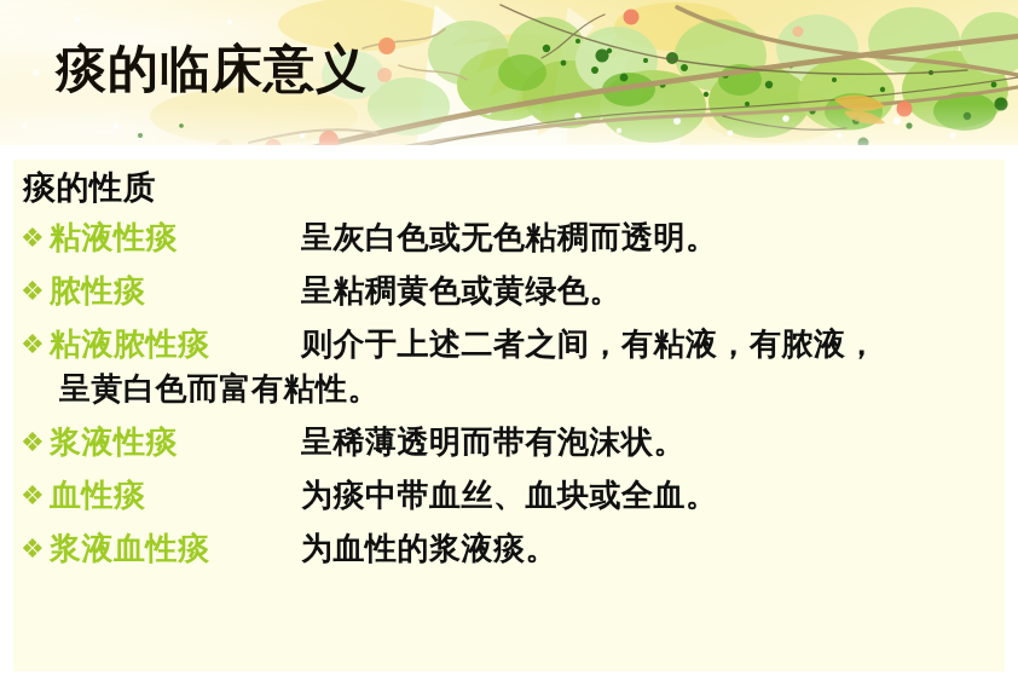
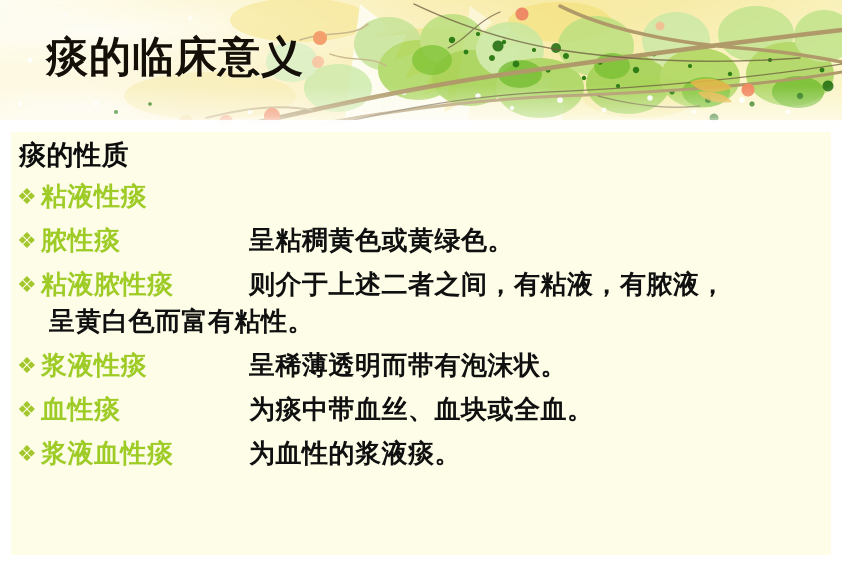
  痰的临床意义
  痰的性质
  ❖
  粘液性痰
- 呈灰白色或无色粘稠而透明。
  ❖
  脓性痰
  呈粘稠黄色或黄绿色。
  ❖
  粘液脓性痰
  则介于上述二者之间，有粘液，有脓液，
  呈黄白色而富有粘性。
  ❖
  浆液性痰
  呈稀薄透明而带有泡沫状。
  ❖
  血性痰
  为痰中带血丝、血块或全血。
  ❖
  浆液血性痰
  为血性的浆液痰。
